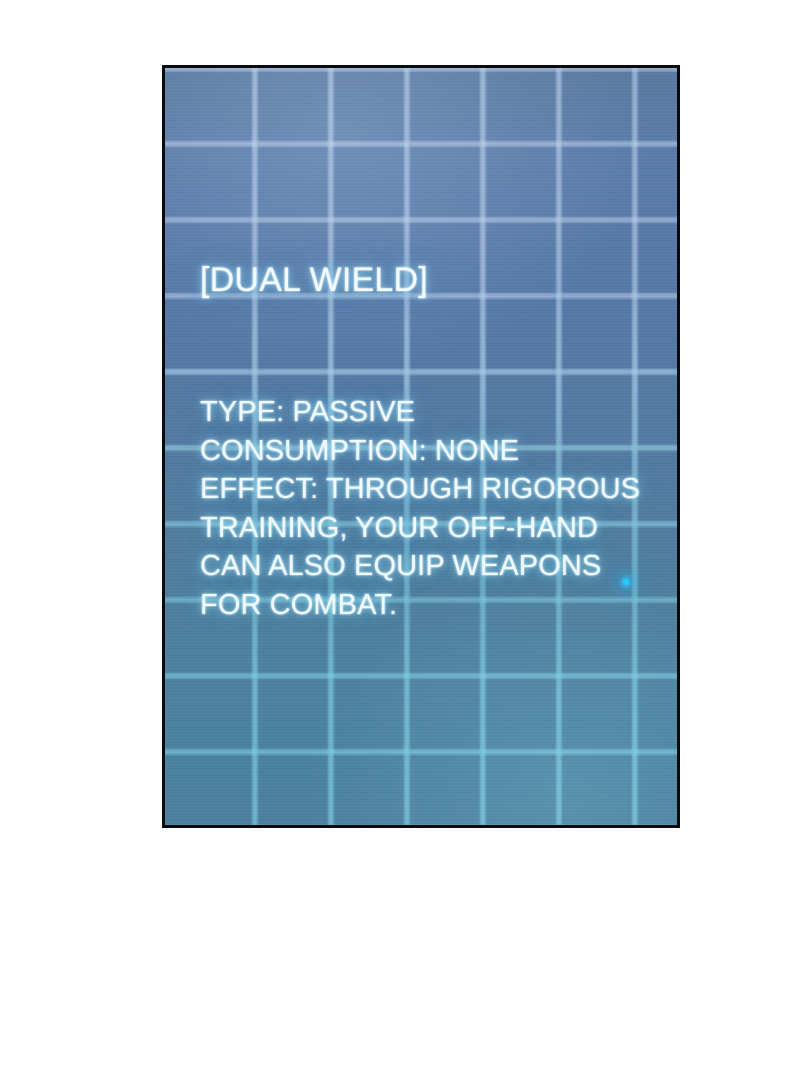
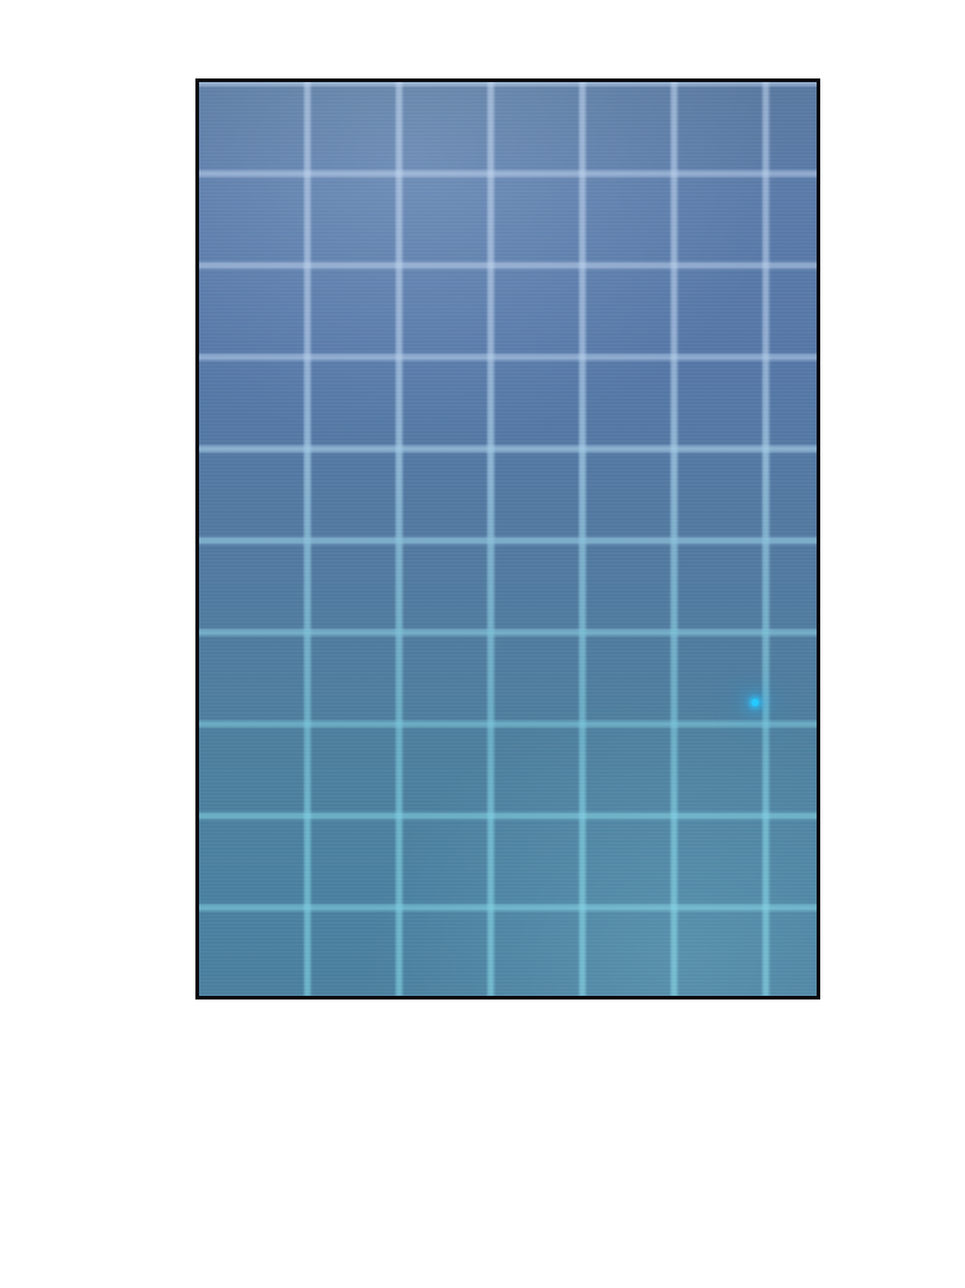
- [DUAL WIELD]
- TYPE: PASSIVE
- CONSUMPTION: NONE
- EFFECT: THROUGH RIGOROUS
- TRAINING, YOUR OFF-HAND
- CAN ALSO EQUIP WEAPONS
- FOR COMBAT.
